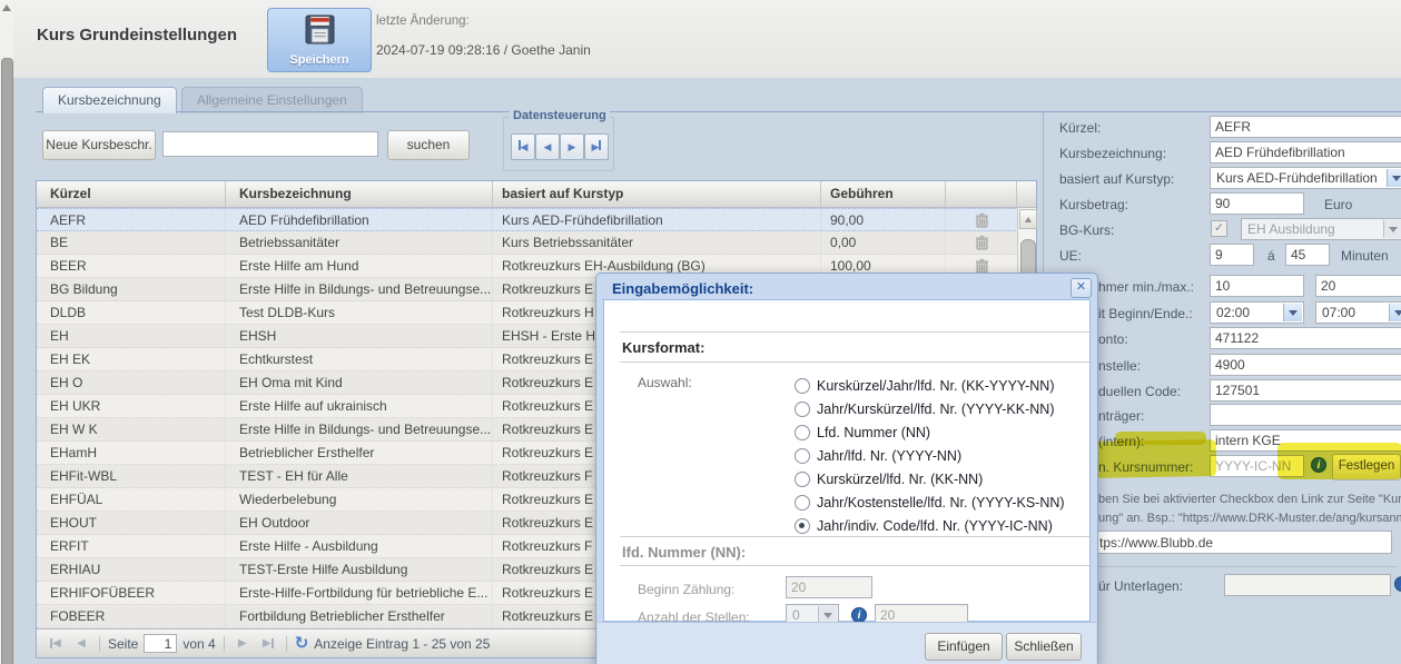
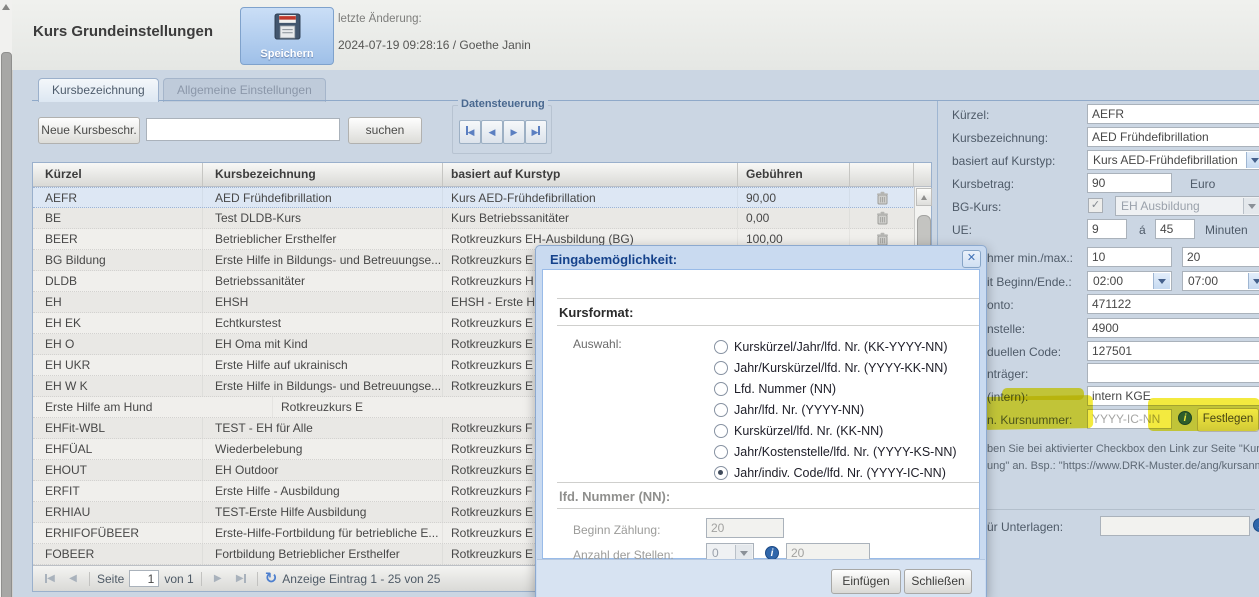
  Kurs Grundeinstellungen
  Speichern
  letzte Änderung:
  2024-07-19 09:28:16 / Goethe Janin
  Kursbezeichnung
  Allgemeine Einstellungen
  Neue Kursbeschr.
  suchen
  Datensteuerung
  ◀
  ◀
  ▶
  ▶
  Kürzel
  Kursbezeichnung
  basiert auf Kurstyp
  Gebühren
  AEFR
  AED Frühdefibrillation
  Kurs AED-Frühdefibrillation
  90,00
  BE
- Betriebssanitäter
+ Test DLDB-Kurs
  Kurs Betriebssanitäter
  0,00
  BEER
- Erste Hilfe am Hund
+ Betrieblicher Ersthelfer
  Rotkreuzkurs EH-Ausbildung (BG)
  100,00
  BG Bildung
  Erste Hilfe in Bildungs- und Betreuungse...
  Rotkreuzkurs E
  DLDB
- Test DLDB-Kurs
+ Betriebssanitäter
  Rotkreuzkurs H
  EH
  EHSH
  EHSH - Erste H
  EH EK
  Echtkurstest
  Rotkreuzkurs E
  EH O
  EH Oma mit Kind
  Rotkreuzkurs E
  EH UKR
  Erste Hilfe auf ukrainisch
  Rotkreuzkurs E
  EH W K
  Erste Hilfe in Bildungs- und Betreuungse...
  Rotkreuzkurs E
- EHamH
- Betrieblicher Ersthelfer
+ Erste Hilfe am Hund
  Rotkreuzkurs E
  EHFit-WBL
  TEST - EH für Alle
  Rotkreuzkurs F
  EHFÜAL
  Wiederbelebung
  Rotkreuzkurs E
  EHOUT
  EH Outdoor
  Rotkreuzkurs E
  ERFIT
  Erste Hilfe - Ausbildung
  Rotkreuzkurs F
  ERHIAU
  TEST-Erste Hilfe Ausbildung
  Rotkreuzkurs E
  ERHIFOFÜBEER
  Erste-Hilfe-Fortbildung für betriebliche E...
  Rotkreuzkurs E
  FOBEER
  Fortbildung Betrieblicher Ersthelfer
  Rotkreuzkurs E
  ◀
  ◀
  Seite
  1
- von 4
+ von 1
  ▶
  ▶
  ↻
  Anzeige Eintrag 1 - 25 von 25
  Kürzel:
  AEFR
  Kursbezeichnung:
  AED Frühdefibrillation
  basiert auf Kurstyp:
  Kurs AED-Frühdefibrillation
  Kursbetrag:
  90
  Euro
  BG-Kurs:
  ✓
  EH Ausbildung
  UE:
  9
  á
  45
  Minuten
  hmer min./max.:
  10
  20
  it Beginn/Ende.:
  02:00
  07:00
  onto:
  471122
  nstelle:
  4900
  duellen Code:
  127501
  nträger:
  (intern):
  intern KGE
  n. Kursnummer:
  YYYY-IC-NN
  i
  Festlegen
  ben Sie bei aktivierter Checkbox den Link zur Seite "Kur
  ung" an. Bsp.: "https://www.DRK-Muster.de/ang/kursan
- tps://www.Blubb.de
  ür Unterlagen:
  Eingabemöglichkeit:
  ✕
  Kursformat:
  Auswahl:
  Kurskürzel/Jahr/lfd. Nr. (KK-YYYY-NN)
  Jahr/Kurskürzel/lfd. Nr. (YYYY-KK-NN)
  Lfd. Nummer (NN)
  Jahr/lfd. Nr. (YYYY-NN)
  Kurskürzel/lfd. Nr. (KK-NN)
  Jahr/Kostenstelle/lfd. Nr. (YYYY-KS-NN)
  Jahr/indiv. Code/lfd. Nr. (YYYY-IC-NN)
  lfd. Nummer (NN):
  Beginn Zählung:
  20
  Anzahl der Stellen:
  0
  i
  20
  Einfügen
  Schließen
